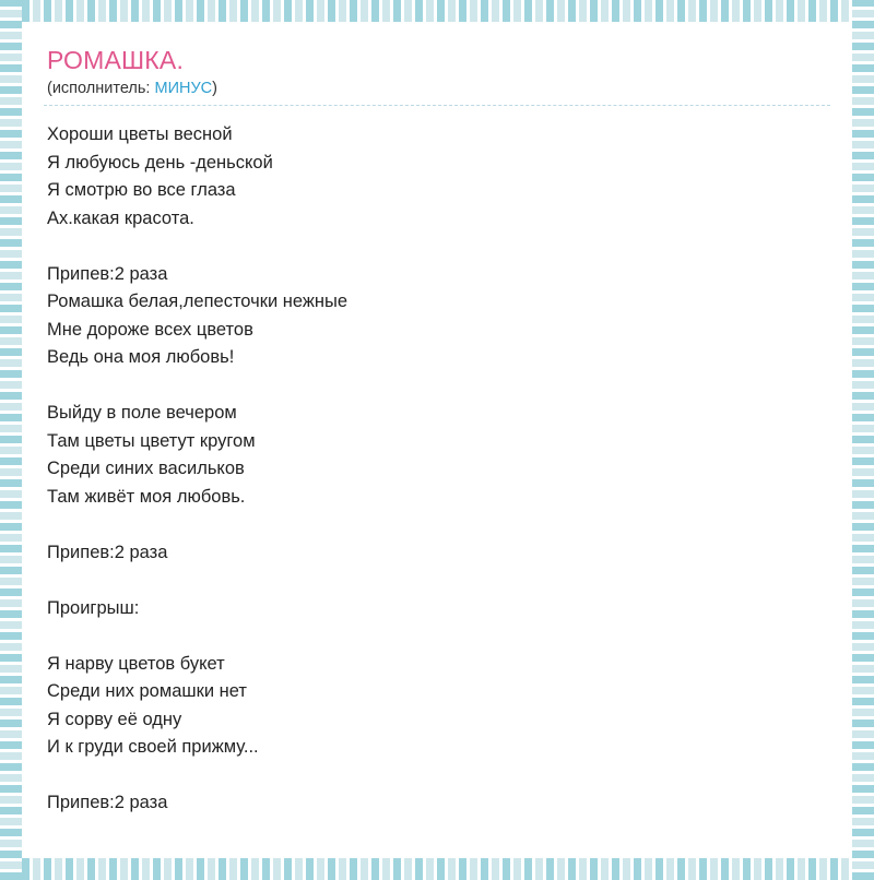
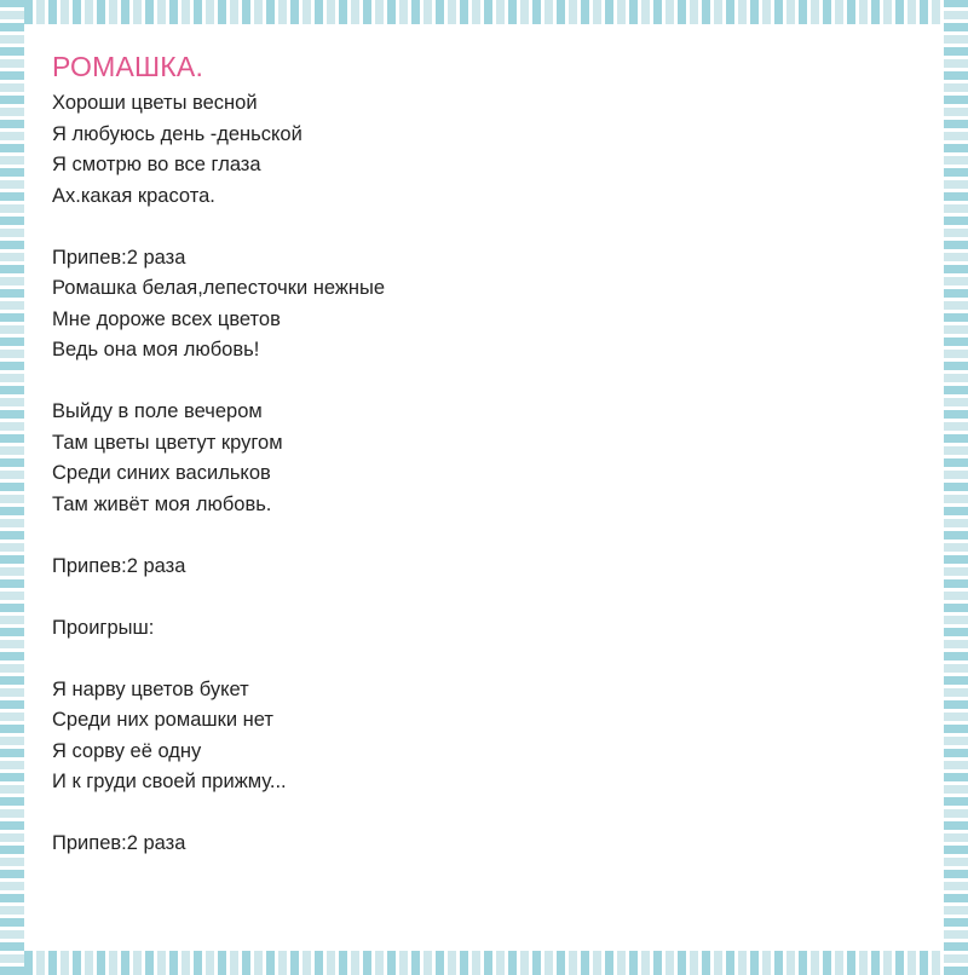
  РОМАШКА.
- (исполнитель: МИНУС)
  Хороши цветы весной
  Я любуюсь день -деньской
  Я смотрю во все глаза
  Ах.какая красота.
  Припев:2 раза
  Ромашка белая,лепесточки нежные
  Мне дороже всех цветов
  Ведь она моя любовь!
  Выйду в поле вечером
  Там цветы цветут кругом
  Среди синих васильков
  Там живёт моя любовь.
  Припев:2 раза
  Проигрыш:
  Я нарву цветов букет
  Среди них ромашки нет
  Я сорву её одну
  И к груди своей прижму...
  Припев:2 раза
